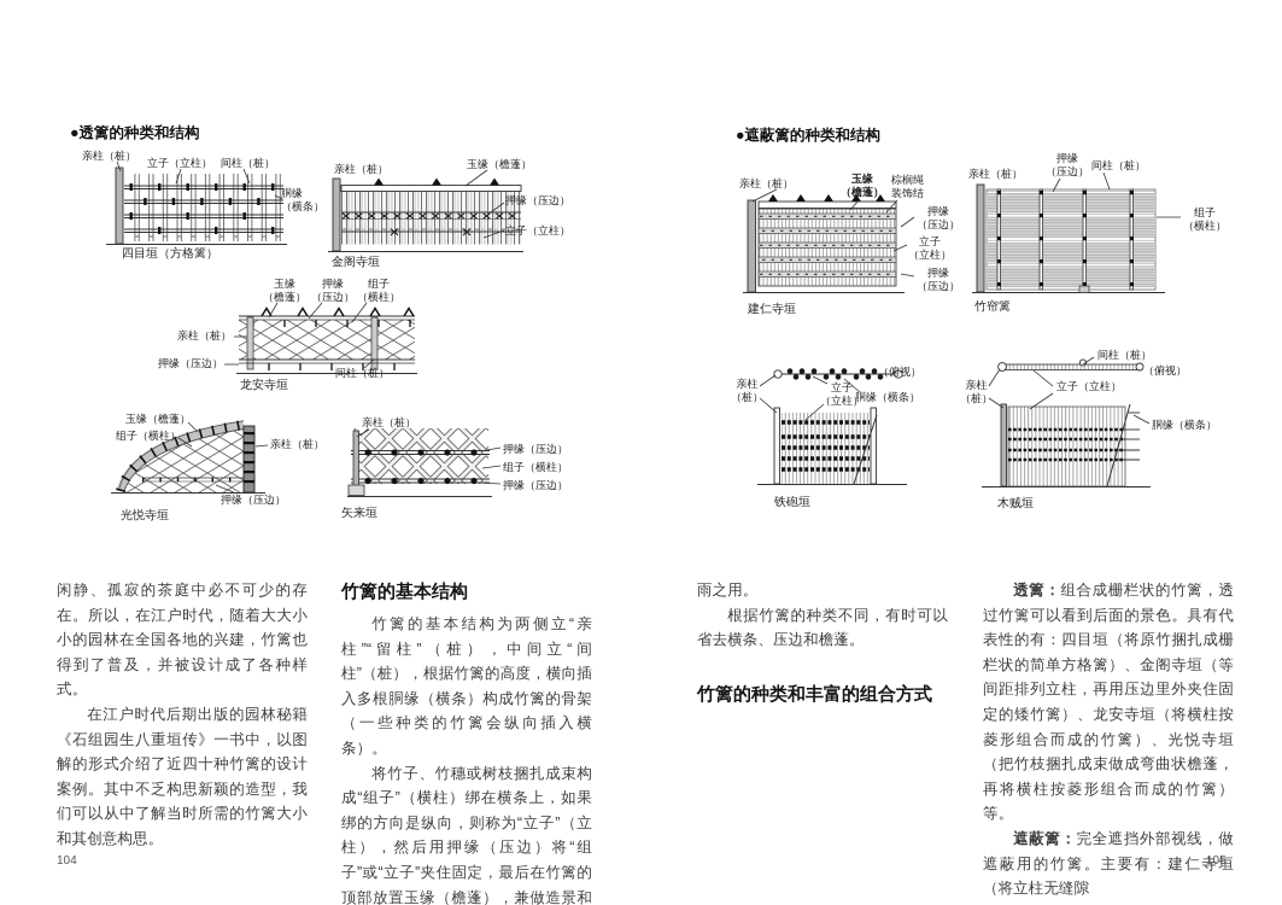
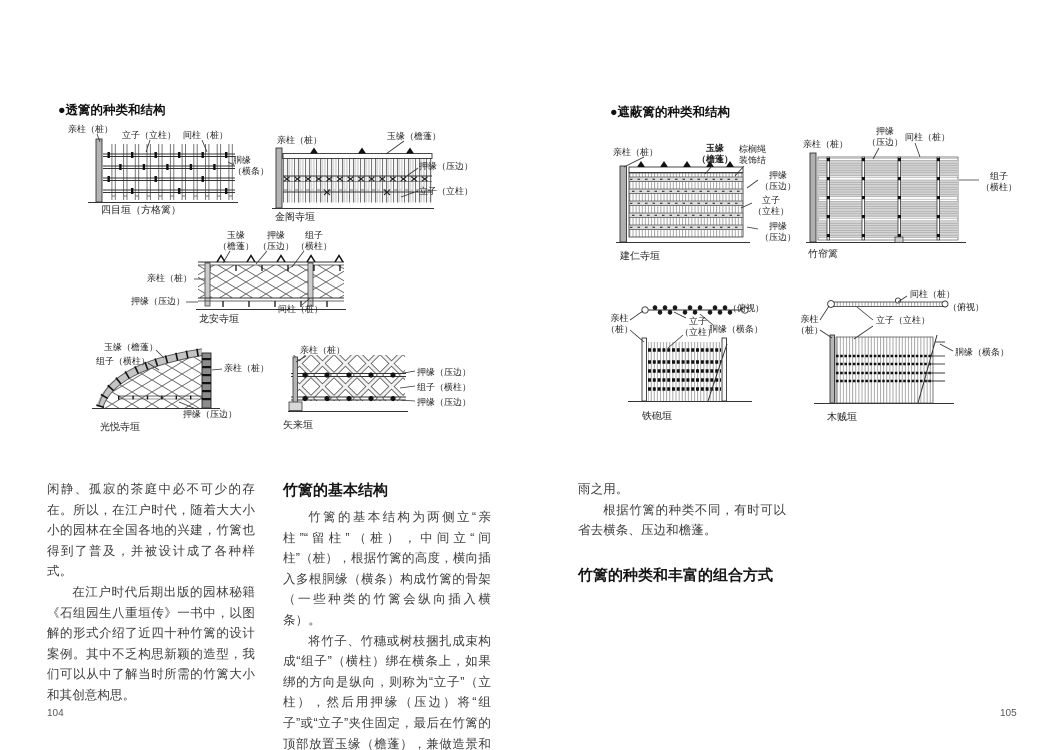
  ●透篱的种类和结构
  ●遮蔽篱的种类和结构
  亲柱（桩）
  立子（立柱）
  间柱（桩）
  胴缘
  （横条）
  四目垣（方格篱）
  亲柱（桩）
  玉缘（檐蓬）
  押缘（压边）
  立子（立柱）
  金阁寺垣
  玉缘
  （檐蓬）
  押缘
  （压边）
  组子
  （横柱）
  亲柱（桩）
  押缘（压边）
  间柱（桩）
  龙安寺垣
  玉缘（檐蓬）
  组子（横柱）
  亲柱（桩）
  押缘（压边）
  光悦寺垣
  亲柱（桩）
  押缘（压边）
  组子（横柱）
  押缘（压边）
  矢来垣
  亲柱（桩）
  玉缘
  （檐蓬）
  棕榈绳
  装饰结
  押缘
  （压边）
  立子
  （立柱）
  押缘
  （压边）
  建仁寺垣
  亲柱（桩）
  押缘
  （压边）
  间柱（桩）
  组子
  （横柱）
  竹帘篱
  （俯视）
  亲柱
  （桩）
  立子
  （立柱）
  胴缘（横条）
  铁砲垣
  间柱（桩）
  （俯视）
  亲柱
  （桩）
  立子（立柱）
  胴缘（横条）
  木贼垣
  闲静、孤寂的茶庭中必不可少的存在。所以，在江户时代，随着大大小小的园林在全国各地的兴建，竹篱也得到了普及，并被设计成了各种样式。
  在江户时代后期出版的园林秘籍《石组园生八重垣传》一书中，以图解的形式介绍了近四十种竹篱的设计案例。其中不乏构思新颖的造型，我们可以从中了解当时所需的竹篱大小和其创意构思。
  竹篱的基本结构
  竹篱的基本结构为两侧立“亲柱”“留柱”（桩），中间立“间柱”（桩），根据竹篱的高度，横向插入多根胴缘（横条）构成竹篱的骨架（一些种类的竹篱会纵向插入横条）。
  将竹子、竹穗或树枝捆扎成束构成“组子”（横柱）绑在横条上，如果绑的方向是纵向，则称为“立子”（立柱），然后用押缘（压边）将“组子”或“立子”夹住固定，最后在竹篱的顶部放置玉缘（檐蓬），兼做造景和
  雨之用。
  根据竹篱的种类不同，有时可以省去横条、压边和檐蓬。
  竹篱的种类和丰富的组合方式
- 透篱：组合成栅栏状的竹篱，透过竹篱可以看到后面的景色。具有代表性的有：四目垣（将原竹捆扎成栅栏状的简单方格篱）、金阁寺垣（等间距排列立柱，再用压边里外夹住固定的矮竹篱）、龙安寺垣（将横柱按菱形组合而成的竹篱）、光悦寺垣（把竹枝捆扎成束做成弯曲状檐蓬，再将横柱按菱形组合而成的竹篱）等。
- 遮蔽篱：完全遮挡外部视线，做遮蔽用的竹篱。主要有：建仁寺垣（将立柱无缝隙
  104
  105
